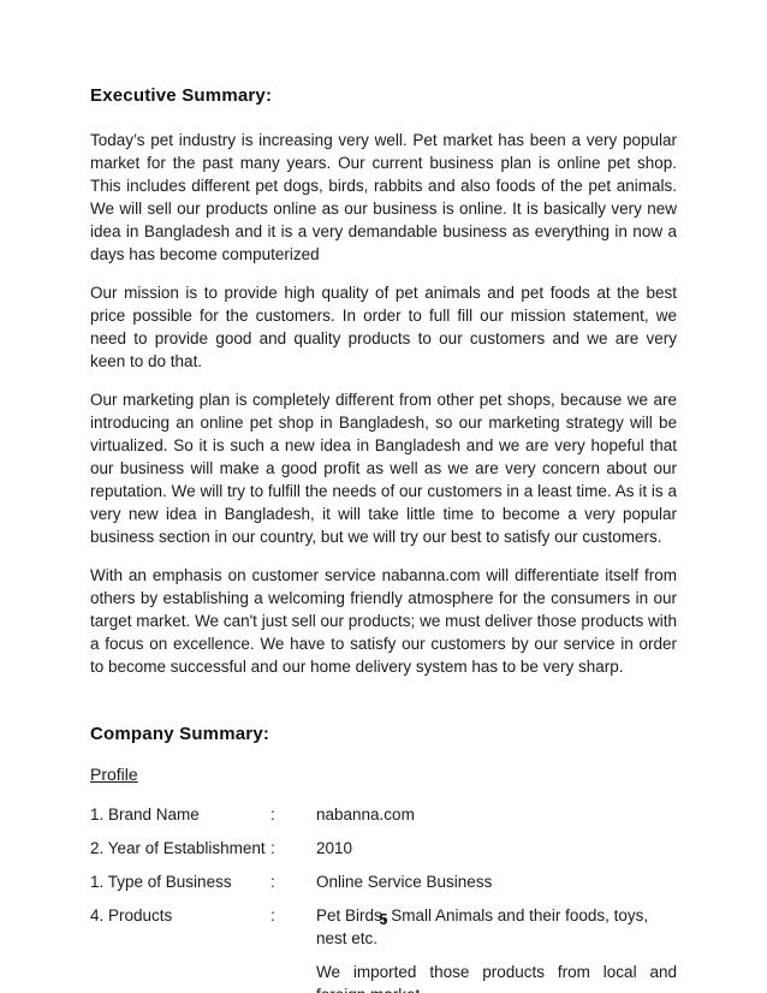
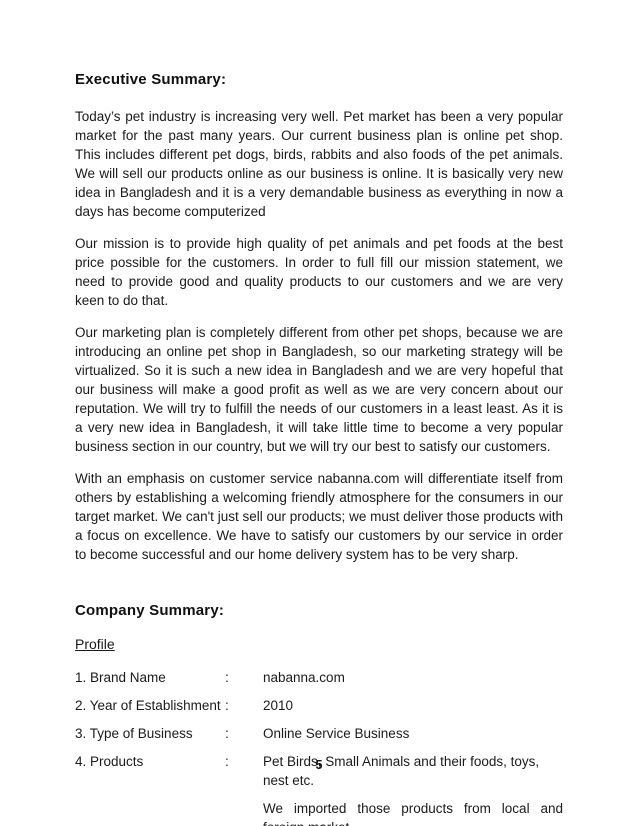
  Executive Summary:
  Today’s pet industry is increasing very well. Pet market has been a very popular market for the past many years. Our current business plan is online pet shop. This includes different pet dogs, birds, rabbits and also foods of the pet animals. We will sell our products online as our business is online. It is basically very new idea in Bangladesh and it is a very demandable business as everything in now a days has become computerized
  Our mission is to provide high quality of pet animals and pet foods at the best price possible for the customers. In order to full fill our mission statement, we need to provide good and quality products to our customers and we are very keen to do that.
- Our marketing plan is completely different from other pet shops, because we are introducing an online pet shop in Bangladesh, so our marketing strategy will be virtualized. So it is such a new idea in Bangladesh and we are very hopeful that our business will make a good profit as well as we are very concern about our reputation. We will try to fulfill the needs of our customers in a least time. As it is a very new idea in Bangladesh, it will take little time to become a very popular business section in our country, but we will try our best to satisfy our customers.
+ Our marketing plan is completely different from other pet shops, because we are introducing an online pet shop in Bangladesh, so our marketing strategy will be virtualized. So it is such a new idea in Bangladesh and we are very hopeful that our business will make a good profit as well as we are very concern about our reputation. We will try to fulfill the needs of our customers in a least least. As it is a very new idea in Bangladesh, it will take little time to become a very popular business section in our country, but we will try our best to satisfy our customers.
  With an emphasis on customer service nabanna.com will differentiate itself from others by establishing a welcoming friendly atmosphere for the consumers in our target market. We can't just sell our products; we must deliver those products with a focus on excellence. We have to satisfy our customers by our service in order to become successful and our home delivery system has to be very sharp.
  Company Summary:
  Profile
  1. Brand Name
  :
  nabanna.com
  2. Year of Establishment
  :
  2010
- 1. Type of Business
+ 3. Type of Business
  :
  Online Service Business
  4. Products
  :
  Pet Birds, Small Animals and their foods, toys, nest etc.
  We imported those products from local and
  5
